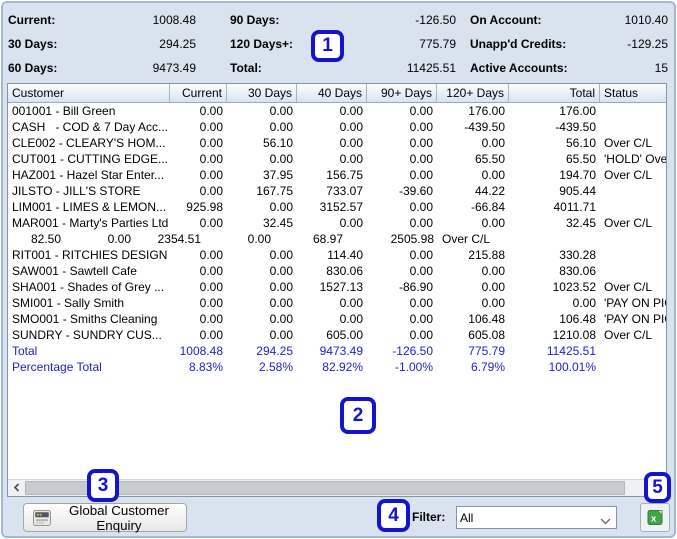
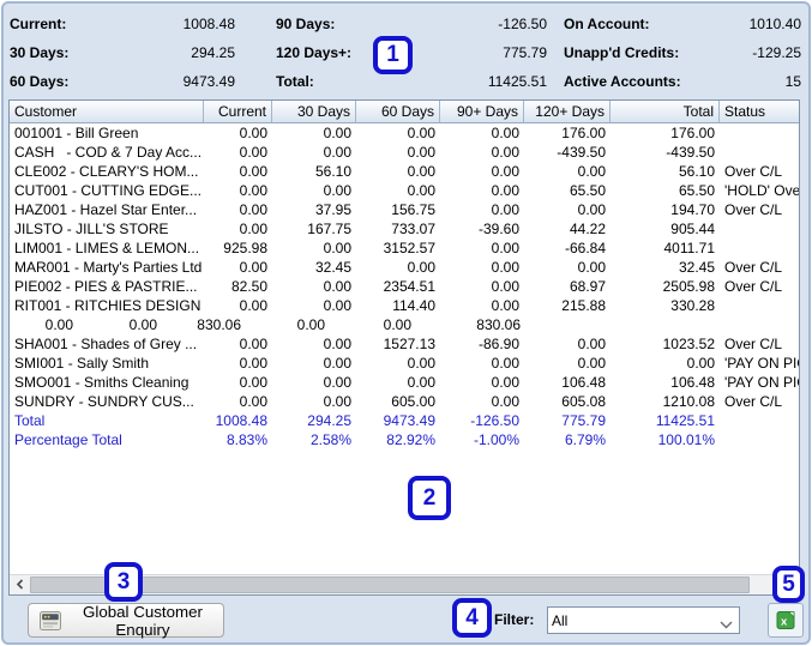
  Current:
  1008.48
  30 Days:
  294.25
  60 Days:
  9473.49
  90 Days:
  -126.50
  120 Days+:
  775.79
  Total:
  11425.51
  On Account:
  1010.40
  Unapp'd Credits:
  -129.25
  Active Accounts:
  15
  Customer
  Current
  30 Days
- 40 Days
+ 60 Days
  90+ Days
  120+ Days
  Total
  Status
  001001 - Bill Green
  0.00
  0.00
  0.00
  0.00
  176.00
  176.00
  CASH - COD & 7 Day Acc...
  0.00
  0.00
  0.00
  0.00
  -439.50
  -439.50
  CLE002 - CLEARY'S HOM...
  0.00
  56.10
  0.00
  0.00
  0.00
  56.10
  Over C/L
  CUT001 - CUTTING EDGE...
  0.00
  0.00
  0.00
  0.00
  65.50
  65.50
  HAZ001 - Hazel Star Enter...
  0.00
  37.95
  156.75
  0.00
  0.00
  194.70
  Over C/L
  JILSTO - JILL'S STORE
  0.00
  167.75
  733.07
  -39.60
  44.22
  905.44
  LIM001 - LIMES & LEMON...
  925.98
  0.00
  3152.57
  0.00
  -66.84
  4011.71
  MAR001 - Marty's Parties Ltd
  0.00
  32.45
  0.00
  0.00
  0.00
  32.45
  Over C/L
+ PIE002 - PIES & PASTRIE...
  82.50
  0.00
  2354.51
  0.00
  68.97
  2505.98
  Over C/L
  RIT001 - RITCHIES DESIGN
  0.00
  0.00
  114.40
  0.00
  215.88
  330.28
- SAW001 - Sawtell Cafe
  0.00
  0.00
  830.06
  0.00
  0.00
  830.06
  SHA001 - Shades of Grey ...
  0.00
  0.00
  1527.13
  -86.90
  0.00
  1023.52
  Over C/L
  SMI001 - Sally Smith
  0.00
  0.00
  0.00
  0.00
  0.00
  0.00
  SMO001 - Smiths Cleaning
  0.00
  0.00
  0.00
  0.00
  106.48
  106.48
  SUNDRY - SUNDRY CUS...
  0.00
  0.00
  605.00
  0.00
  605.08
  1210.08
  Over C/L
  Total
  1008.48
  294.25
  9473.49
  -126.50
  775.79
  11425.51
  Percentage Total
  8.83%
  2.58%
  82.92%
  -1.00%
  6.79%
  100.01%
  Global Customer Enquiry
  Filter:
  All
  x
  1
  2
  3
  4
  5
